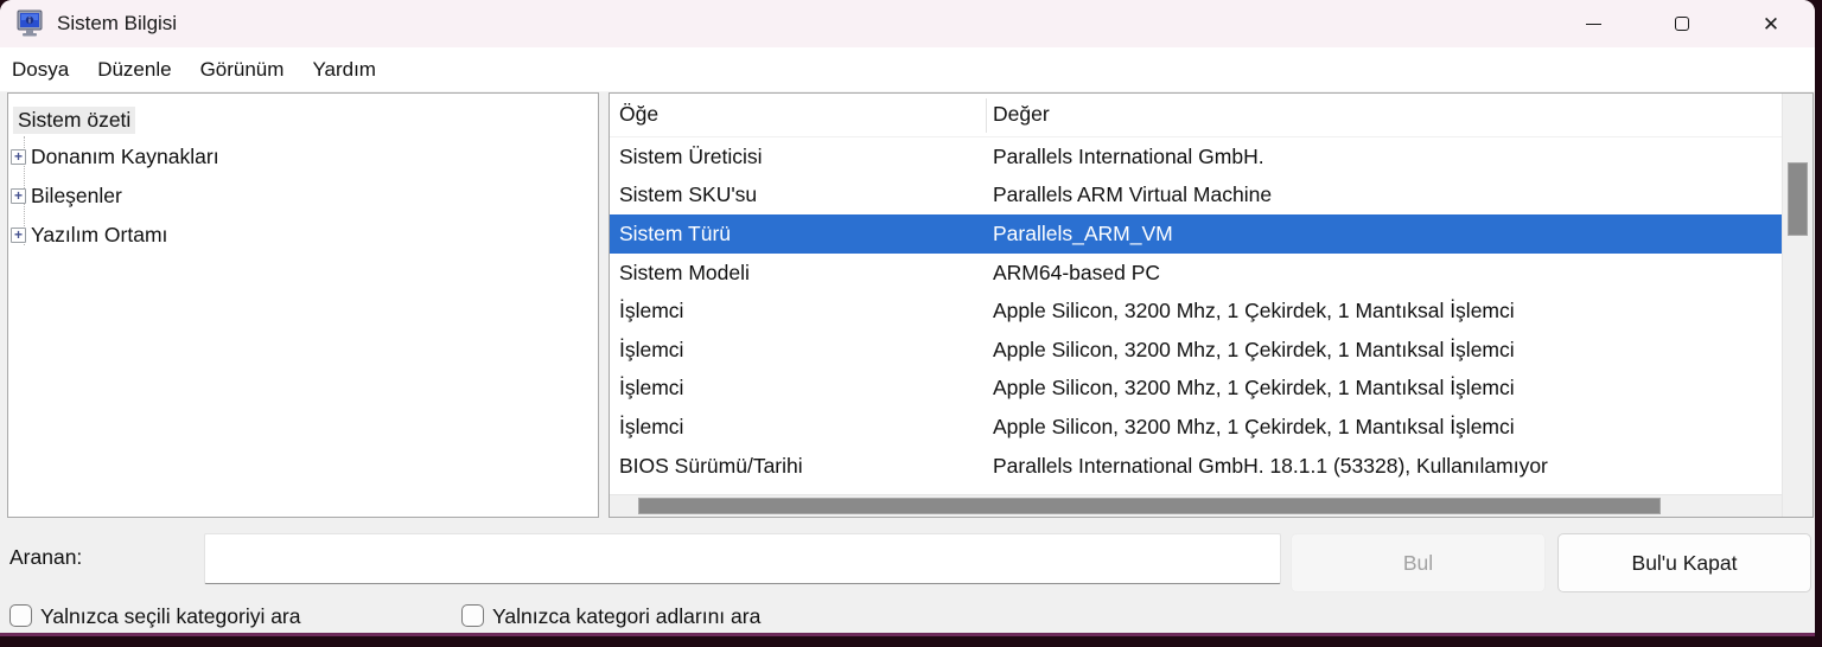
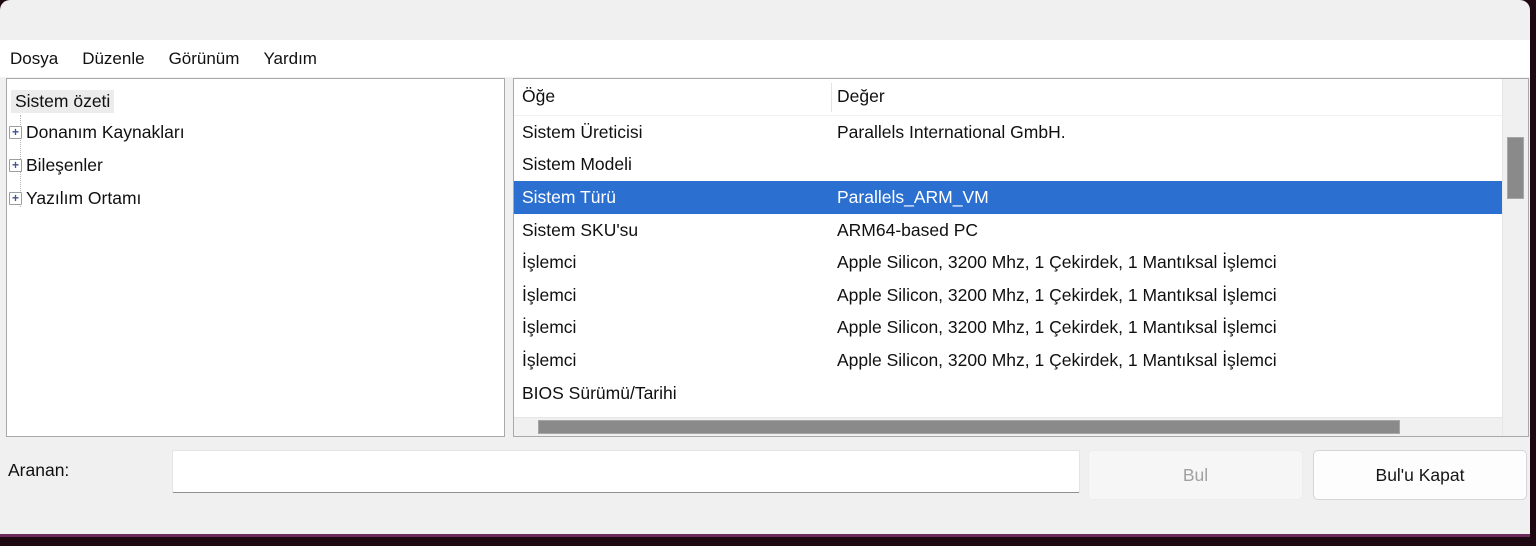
- i
- Sistem Bilgisi
- ✕
  Dosya
  Düzenle
  Görünüm
  Yardım
  Sistem özeti
  +
  Donanım Kaynakları
  +
  Bileşenler
  +
  Yazılım Ortamı
  Öğe
  Değer
  Sistem Üreticisi
  Parallels International GmbH.
- Sistem SKU'su
+ Sistem Modeli
- Parallels ARM Virtual Machine
  Sistem Türü
  Parallels_ARM_VM
- Sistem Modeli
+ Sistem SKU'su
  ARM64-based PC
  İşlemci
  Apple Silicon, 3200 Mhz, 1 Çekirdek, 1 Mantıksal İşlemci
  İşlemci
  Apple Silicon, 3200 Mhz, 1 Çekirdek, 1 Mantıksal İşlemci
  İşlemci
  Apple Silicon, 3200 Mhz, 1 Çekirdek, 1 Mantıksal İşlemci
  İşlemci
  Apple Silicon, 3200 Mhz, 1 Çekirdek, 1 Mantıksal İşlemci
  BIOS Sürümü/Tarihi
- Parallels International GmbH. 18.1.1 (53328), Kullanılamıyor
  Aranan:
  Bul
  Bul'u Kapat
- Yalnızca seçili kategoriyi ara
- Yalnızca kategori adlarını ara
